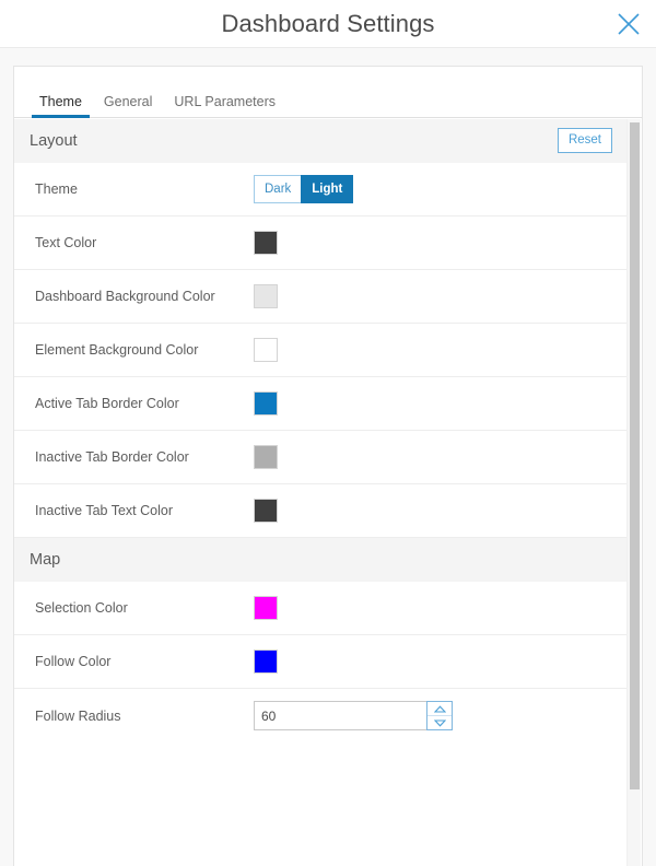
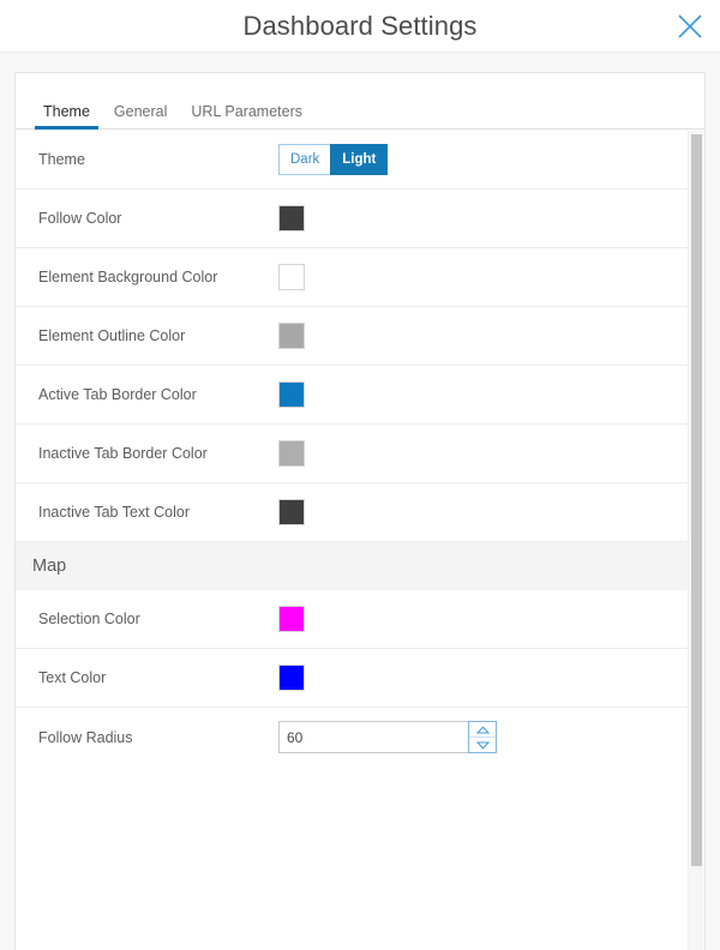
  Dashboard Settings
  Theme
  General
  URL Parameters
- Layout
- Reset
  Theme
  Dark
  Light
- Text Color
+ Follow Color
- Dashboard Background Color
  Element Background Color
+ Element Outline Color
  Active Tab Border Color
  Inactive Tab Border Color
  Inactive Tab Text Color
  Map
  Selection Color
- Follow Color
+ Text Color
  Follow Radius
  60
